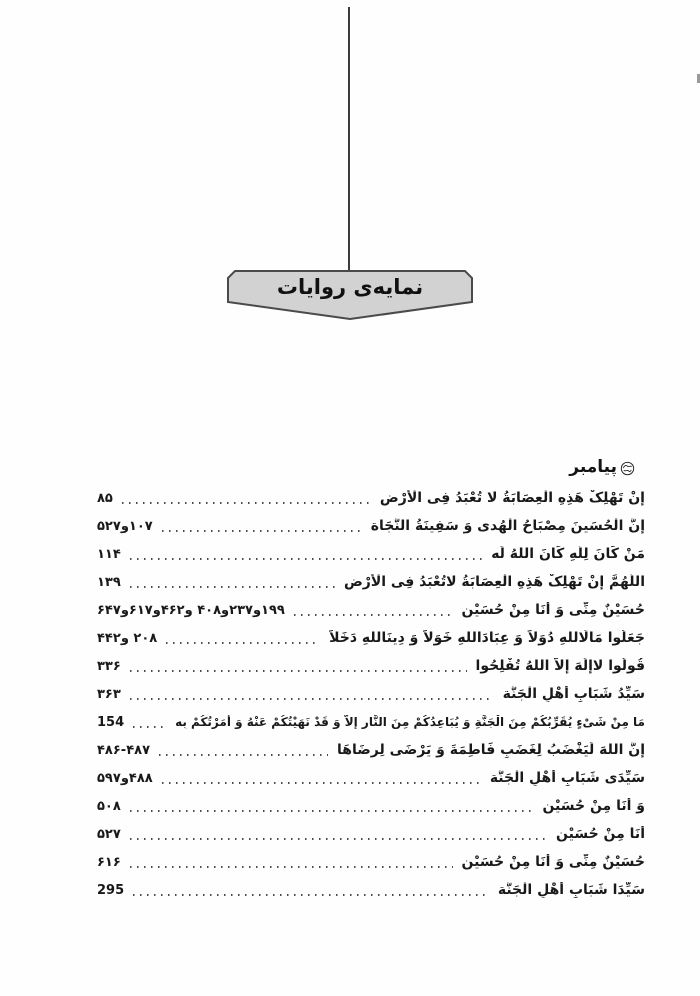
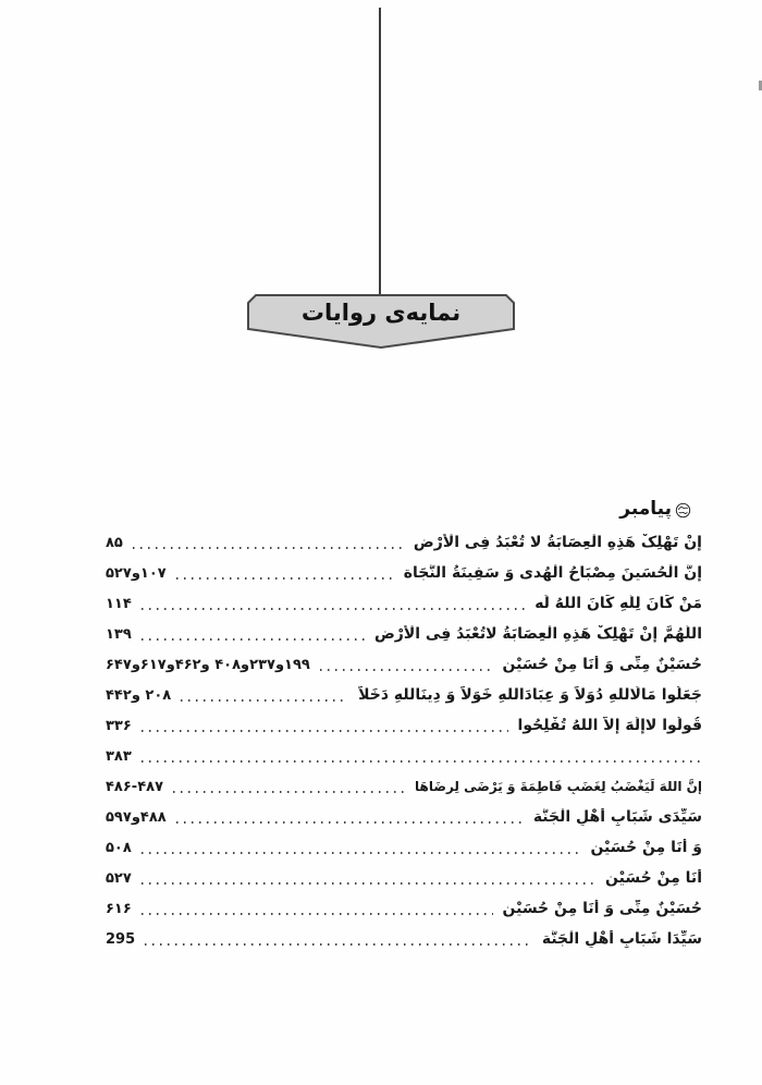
  نمایه‌ی روایات
  پیامبر
  إِنْ تَهْلِکْ هَذِهِ الْعِصَابَةُ لا تُعْبَدُ فِی الْأَرْض
  ۸۵
  إِنَّ الْحُسَینَ مِصْبَاحُ الْهُدی وَ سَفِینَةُ النَّجَاة
  ۱۰۷و۵۲۷
  مَنْ کَانَ لِلّهِ کَانَ اللهُ لَه
  ۱۱۴
  اللّهُمَّ إِنْ تَهْلِکْ هَذِهِ الْعِصَابَةُ لاتُعْبَدُ فِی الْأَرْض
  ۱۳۹
  حُسَیْنٌ مِنِّی وَ أَنَا مِنْ حُسَیْن
  ۱۹۹و۲۳۷و۴۰۸ و۴۶۲و۶۱۷و۶۴۷
  جَعَلُوا مَالَاللهِ دُوَلاً وَ عِبَادَاللهِ خَوَلاً وَ دِینَاللهِ دَخَلاً
  ۲۰۸ و۴۴۲
  قُولُوا لاإِلَهَ إِلاَّ اللهُ تُفْلِحُوا
  ۳۳۶
- سَیِّدُ شَبَابِ أَهْلِ الْجَنَّة
- ۳۶۳
- مَا مِنْ شَیْءٍ یُقَرِّبُکُمْ مِنَ الْجَنَّةِ وَ یُبَاعِدُکُمْ مِنَ النَّارِ إِلاَّ وَ قَدْ نَهَیْتُکُمْ عَنْهُ وَ أَمَرْتُکُمْ بِه
- 154
+ ۳۸۳
  إِنَّ اللهَ لَیَغْضَبُ لِغَضَبِ فَاطِمَةَ وَ یَرْضَی لِرِضَاهَا
  ۴۸۶-۴۸۷
  سَیِّدَی شَبَابِ أَهْلِ الْجَنَّة
  ۴۸۸و۵۹۷
  وَ أَنَا مِنْ حُسَیْن
  ۵۰۸
  أَنَا مِنْ حُسَیْن
  ۵۲۷
  حُسَیْنٌ مِنِّی وَ أَنَا مِنْ حُسَیْن
  ۶۱۶
  سَیِّدَا شَبَابِ أَهْلِ الْجَنَّة
  295
